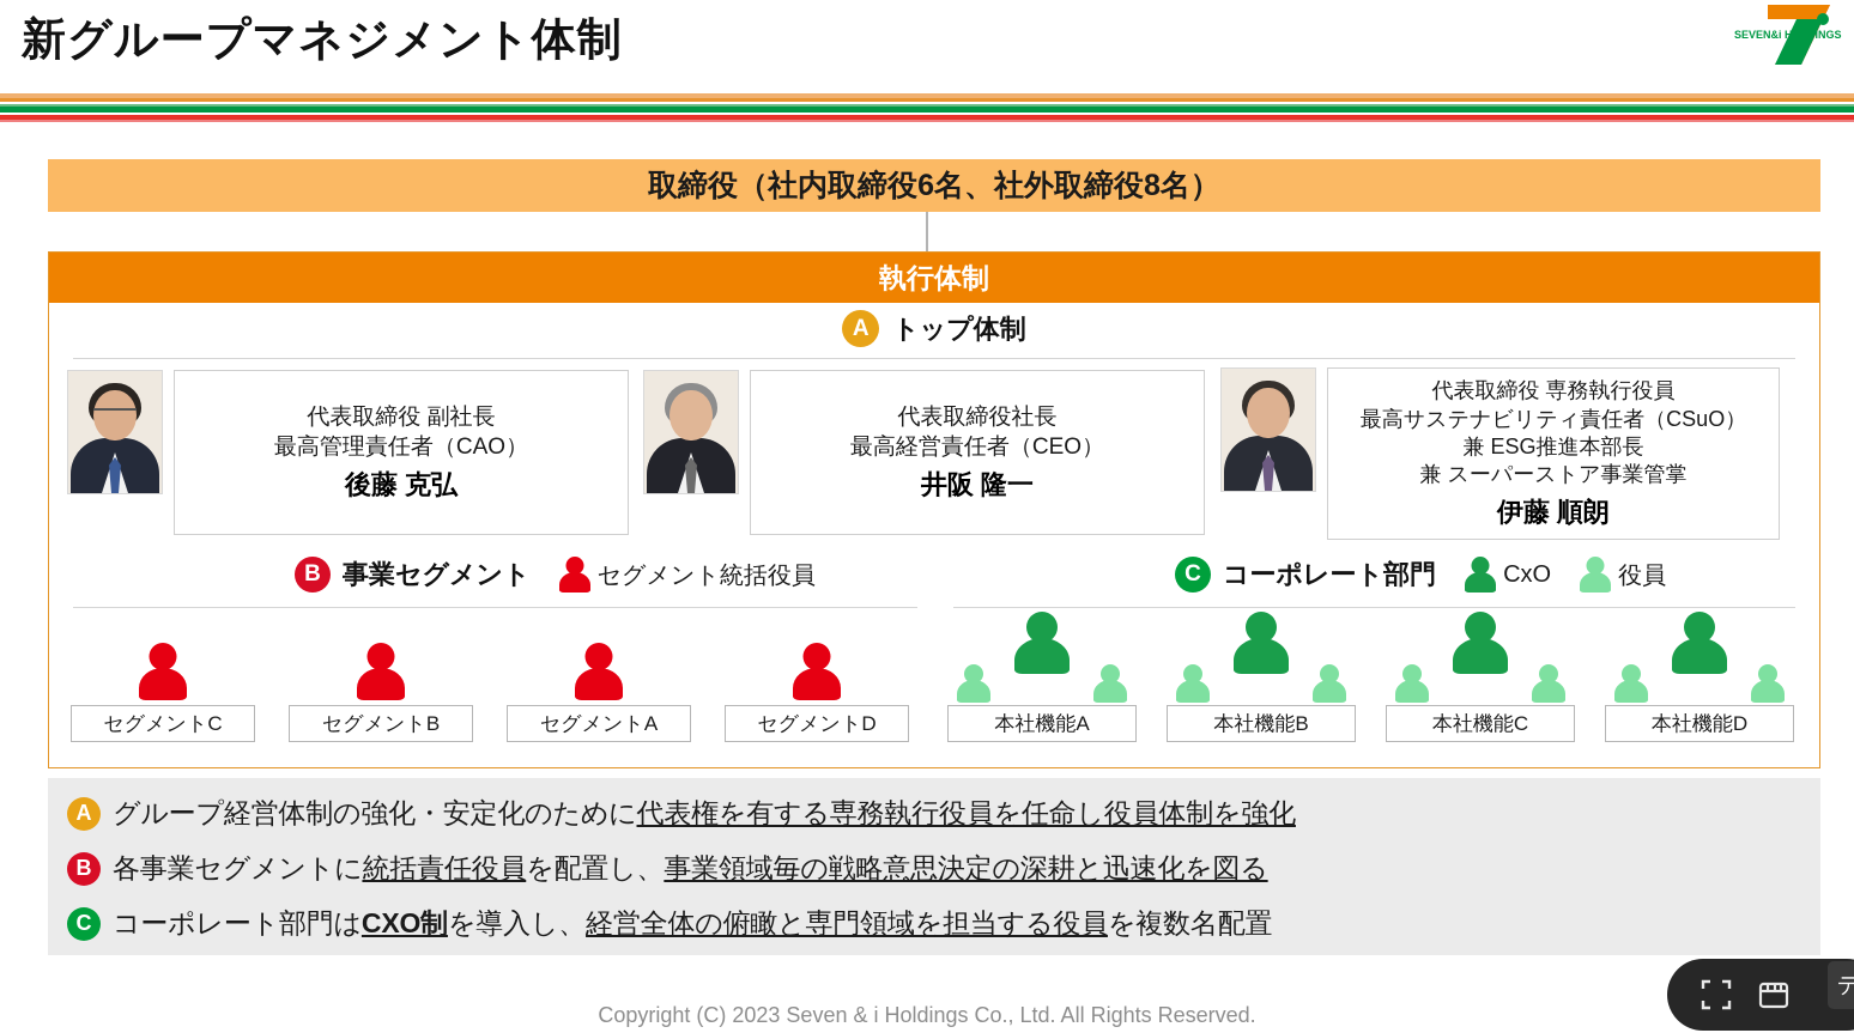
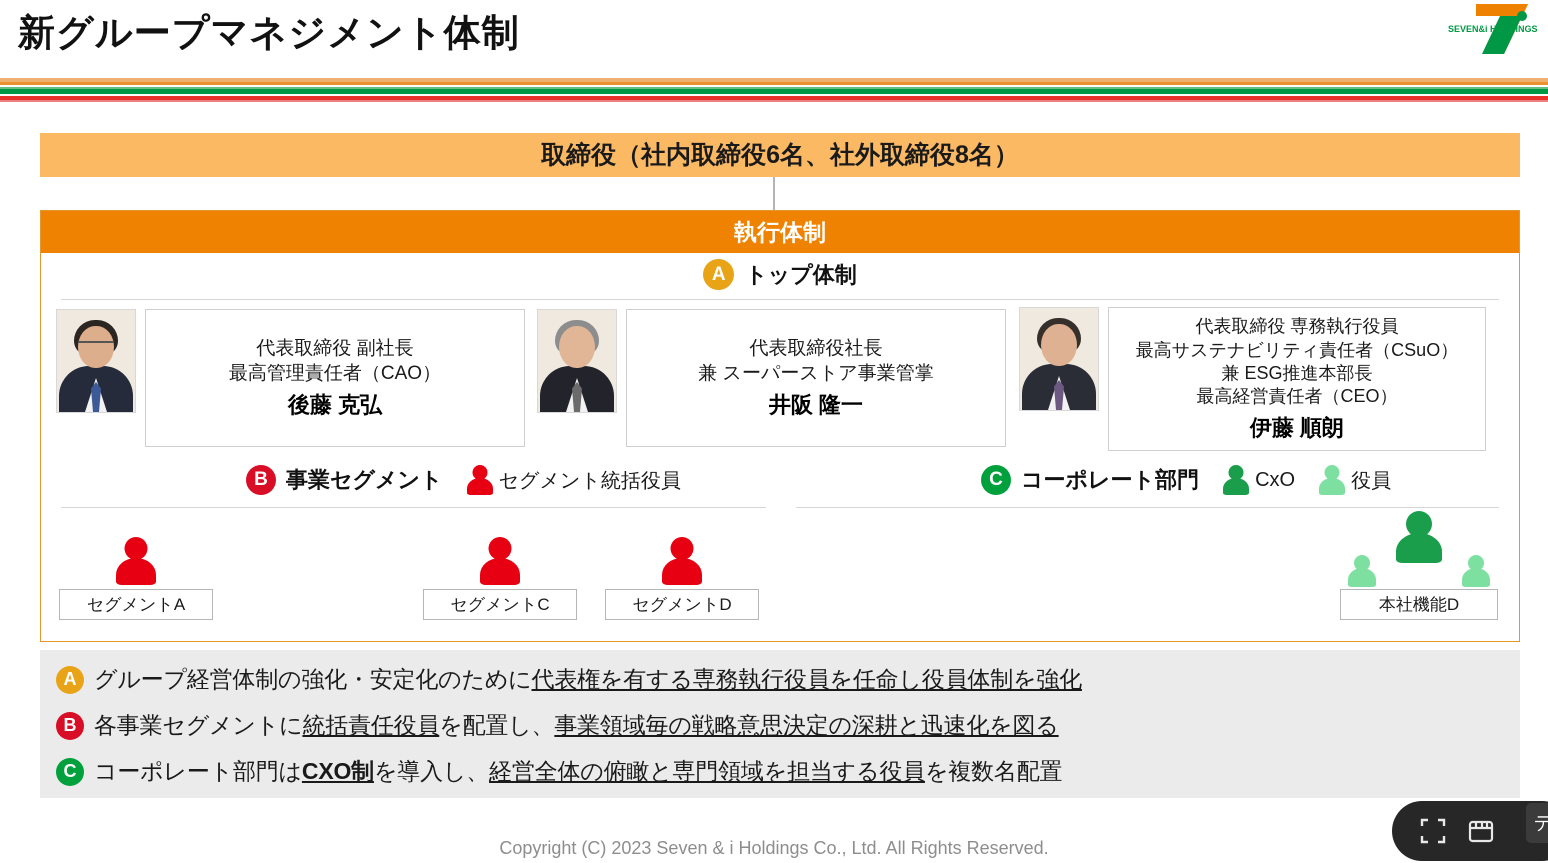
  新グループマネジメント体制
  SEVEN&i HOLDINGS
  取締役（社内取締役6名、社外取締役8名）
  執行体制
  A
  トップ体制
  代表取締役 副社長
  最高管理責任者（CAO）
  後藤 克弘
  代表取締役社長
- 最高経営責任者（CEO）
+ 兼 スーパーストア事業管掌
  井阪 隆一
  代表取締役 専務執行役員
  最高サステナビリティ責任者（CSuO）
  兼 ESG推進本部長
- 兼 スーパーストア事業管掌
+ 最高経営責任者（CEO）
  伊藤 順朗
  B
  事業セグメント
  セグメント統括役員
  C
  コーポレート部門
  CxO
  役員
- セグメントC
+ セグメントA
- セグメントB
- セグメントA
+ セグメントC
  セグメントD
- 本社機能A
- 本社機能B
- 本社機能C
  本社機能D
  A
  グループ経営体制の強化・安定化のために代表権を有する専務執行役員を任命し役員体制を強化
  B
  各事業セグメントに統括責任役員を配置し、事業領域毎の戦略意思決定の深耕と迅速化を図る
  C
  コーポレート部門はCXO制を導入し、経営全体の俯瞰と専門領域を担当する役員を複数名配置
  Copyright (C) 2023 Seven & i Holdings Co., Ltd. All Rights Reserved.
